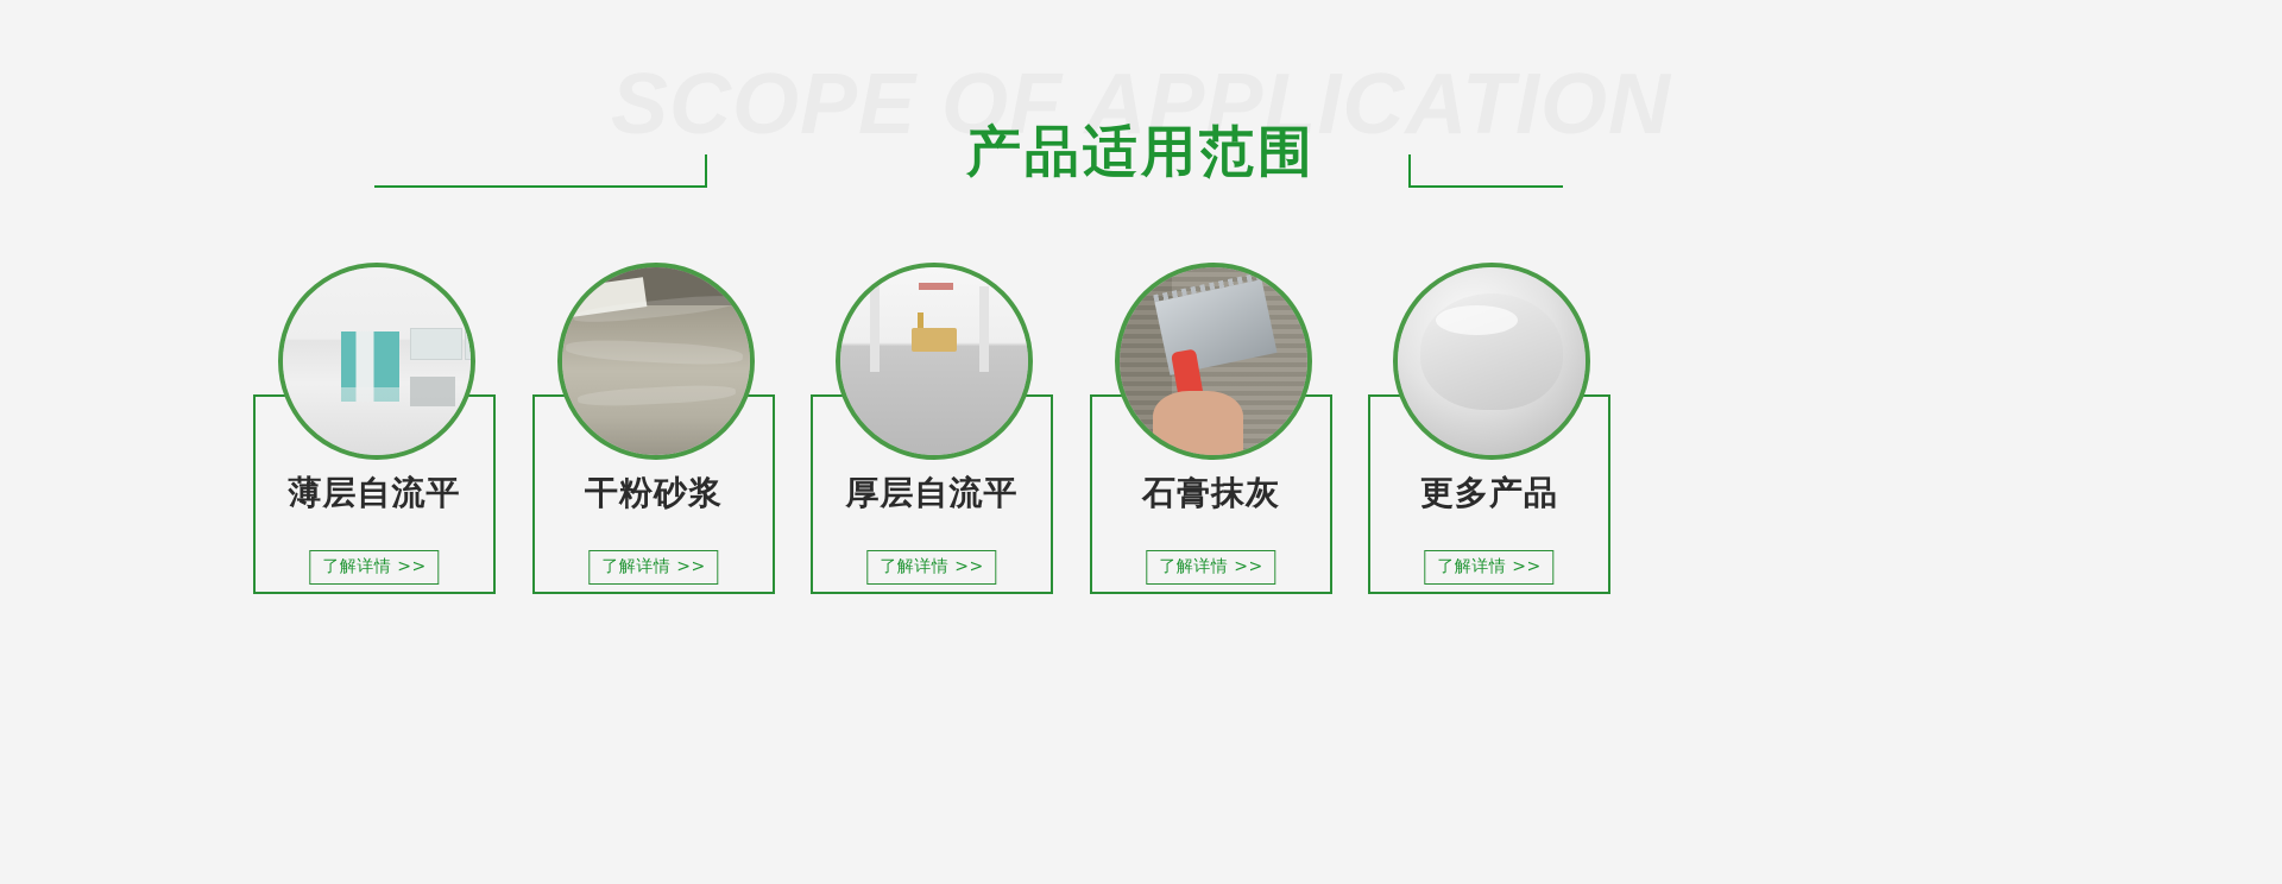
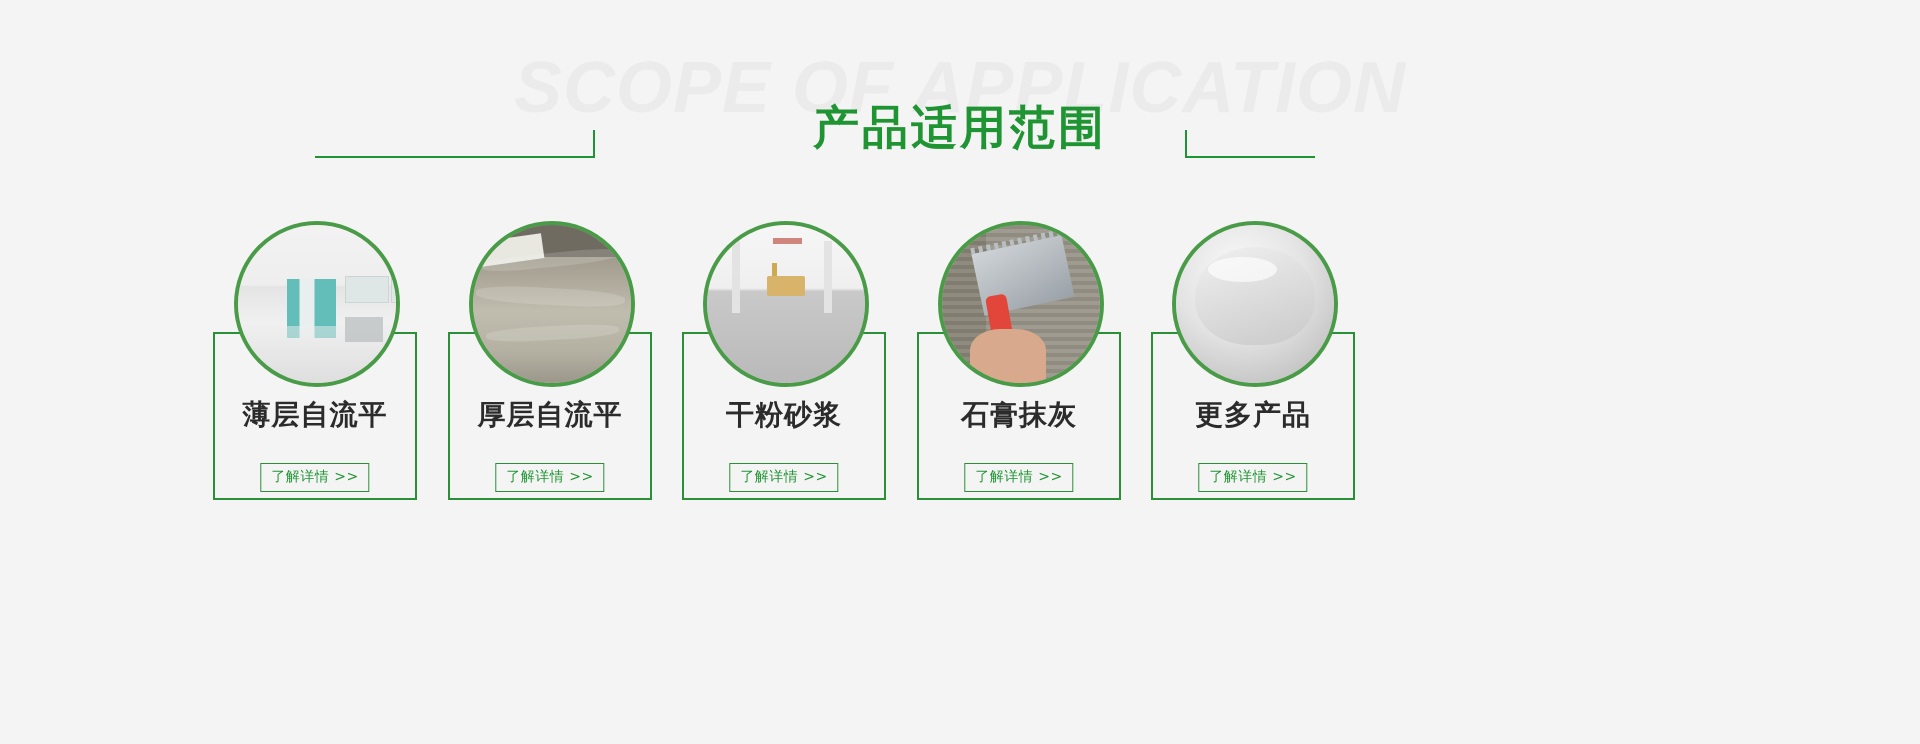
  SCOPE OF APPLICATION
  产品适用范围
  薄层自流平
  了解详情 >>
- 干粉砂浆
+ 厚层自流平
  了解详情 >>
- 厚层自流平
+ 干粉砂浆
  了解详情 >>
  石膏抹灰
  了解详情 >>
  更多产品
  了解详情 >>
